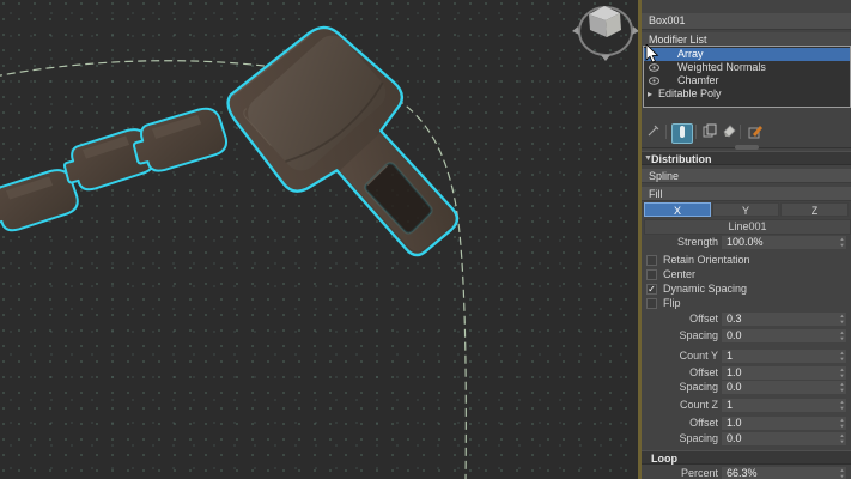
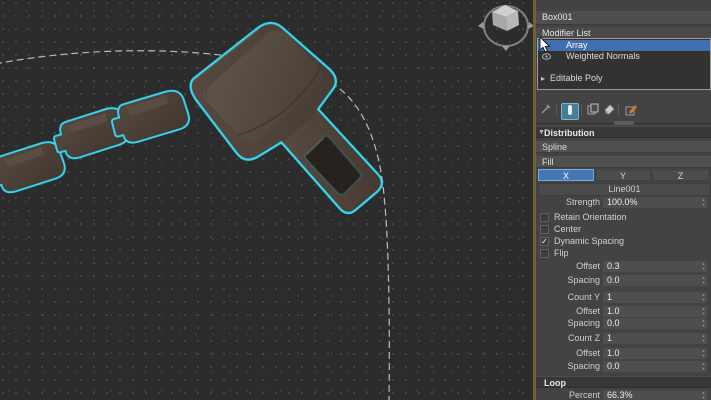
  Box001
  Modifier List
  Array
  Weighted Normals
- Chamfer
  ▸
  Editable Poly
  Distribution
  Spline
  Fill
  X
  Y
  Z
  Line001
  Strength
  100.0%
  Retain Orientation
  Center
  ✓
  Dynamic Spacing
  Flip
  Offset
  0.3
  Spacing
  0.0
  Count Y
  1
  Offset
  1.0
  Spacing
  0.0
  Count Z
  1
  Offset
  1.0
  Spacing
  0.0
  Loop
  Percent
  66.3%
